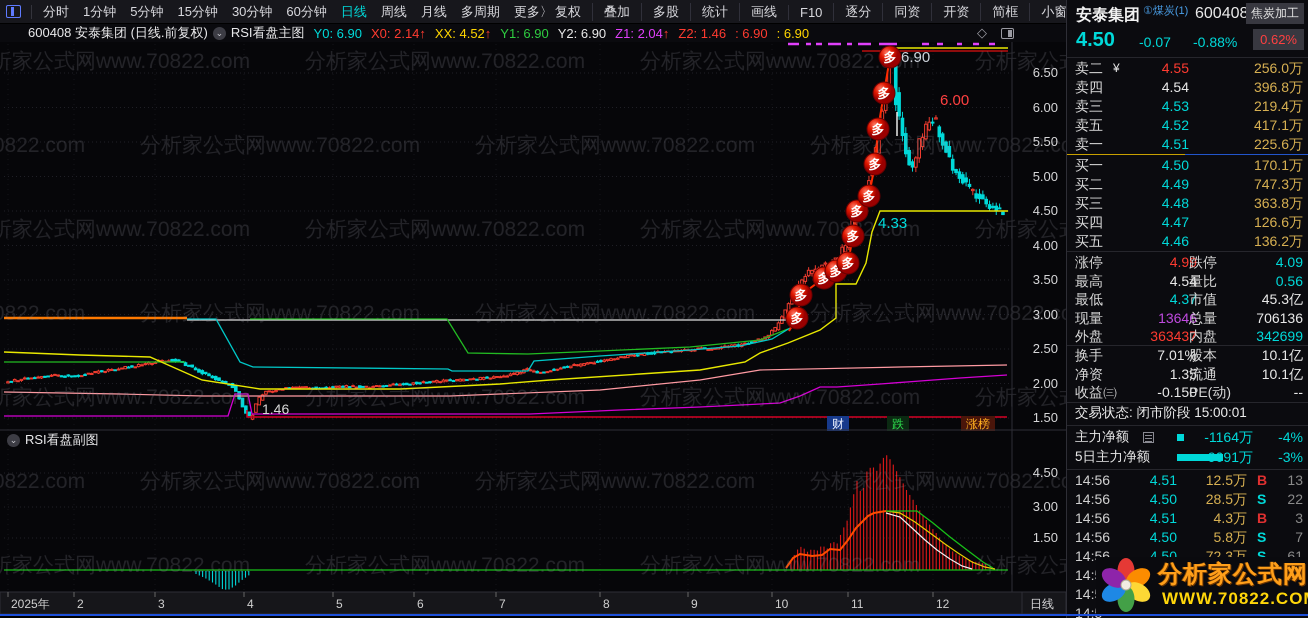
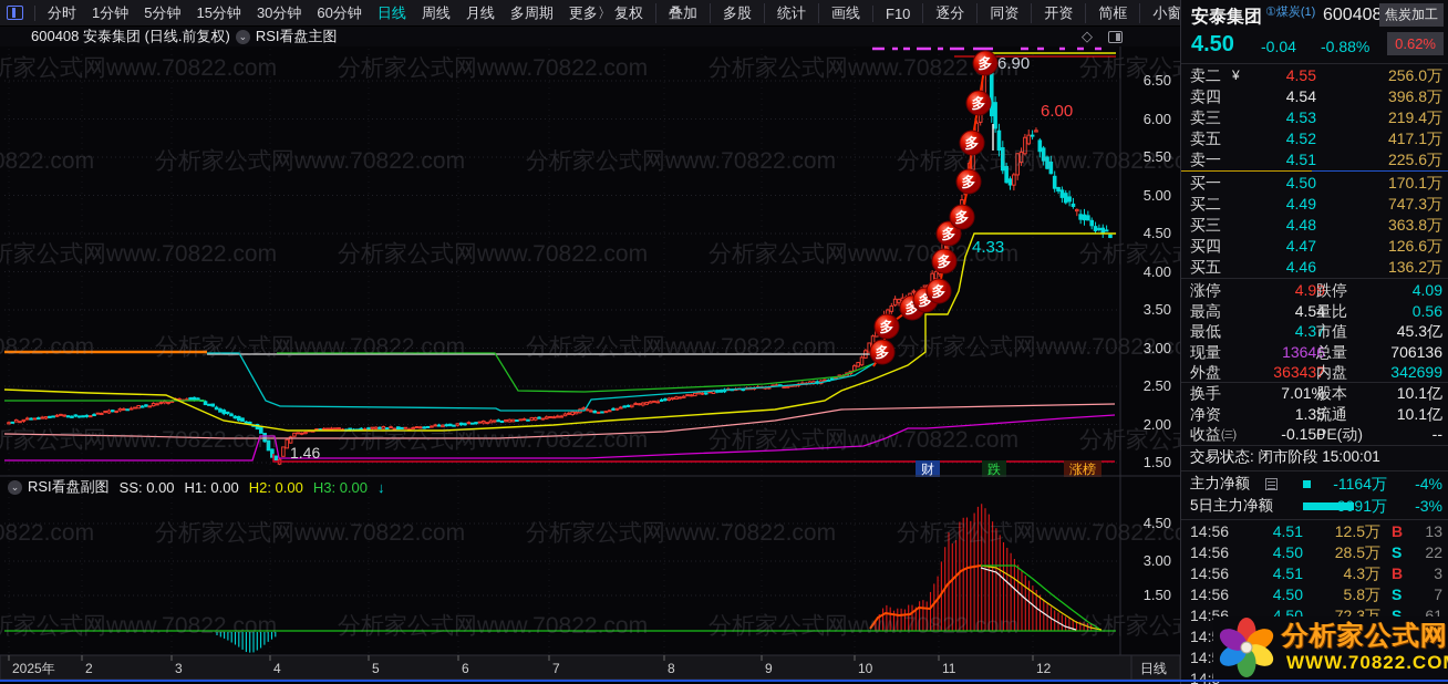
  析家公式网www.70822.com
  分析家公式网www.70822.com
  分析家公式网www.70822.m
  分析家公式网www.70822.com
  分析家公式网www.70822.com
  分析家公式网www.70822.c
  析家公式网www.70822.com
  分析家公式网www.70822.com
  分析家公式网www.702.com
  分析家公式网www.70822.com
  分析家公式网www.70822.com
  分析家公式网www.70822.c
  析家公式网www.70822.com
  分析家公式网www.70822.com
  分析家公式网www.70822.com
  分析家公式网www.70822.com
  分析家公式网www.70822.com
  分析家公式网www.70822.c
  析家公式网www.70822.com
  分析家公式网www.70822.com
  分析家公式网www.70822.com
  多
  多
  多
  多
  多
  多
  多
  多
  多
  多
  多
  多
  6.90
  6.00
  4.33
  1.46
  财
  跌
  涨榜
  6.50
  6.00
  5.50
  5.00
  4.50
  4.00
  3.50
  3.00
  2.50
  2.00
  1.50
  4.50
  3.00
  1.50
  2025年
  2
  3
  4
  5
  6
  7
  8
  9
  10
  11
  12
  日线
  分时
  1分钟
  5分钟
  15分钟
  30分钟
  60分钟
  日线
  周线
  月线
  多周期
  更多〉
  复权
  叠加
  多股
  统计
  画线
  F10
  逐分
  同资
  开资
  简框
  小窗
  600408 安泰集团 (日线.前复权)
  ⌄
  RSI看盘主图
- Y0: 6.90 X0: 2.14↑ XX: 4.52↑ Y1: 6.90 Y2: 6.90 Z1: 2.04↑ Z2: 1.46 : 6.90 : 6.90
  ◇
  ⌄
  RSI看盘副图
+ SS: 0.00 H1: 0.00 H2: 0.00 H3: 0.00 ↓
  安泰集团
  ①煤炭(1)
  600408
  焦炭加工
  4.50
- -0.07
+ -0.04
  -0.88%
  0.62%
  卖二
  ¥
  4.55
  256.0万
  卖四
  4.54
  396.8万
  卖三
  4.53
  219.4万
  卖五
  4.52
  417.1万
  卖一
  4.51
  225.6万
  买一
  4.50
  170.1万
  买二
  4.49
  747.3万
  买三
  4.48
  363.8万
  买四
  4.47
  126.6万
  买五
  4.46
  136.2万
  涨停
  4.99
  跌停
  4.09
  最高
  4.54
  量比
  0.56
  最低
  4.37
  市值
  45.3亿
  现量
  13646
  总量
  706136
  外盘
  363437
  内盘
  342699
  换手
  7.01%
  股本
  10.1亿
  净资
  1.35
  流通
  10.1亿
  收益㈢
  -0.150
  PE(动)
  --
  主力净额
  -1164万
  -4%
  5日主力净额
  -9091万
  -3%
  14:56
  4.51
  12.5万
  B
  13
  14:56
  4.50
  28.5万
  S
  22
  14:56
  4.51
  4.3万
  B
  3
  14:56
  4.50
  5.8万
  S
  7
  14:56
  4.50
  72.3万
  S
  61
  14:
  14:
  交易状态: 闭市阶段 15:00:01
  分析家公式网
  WWW.70822.CO
